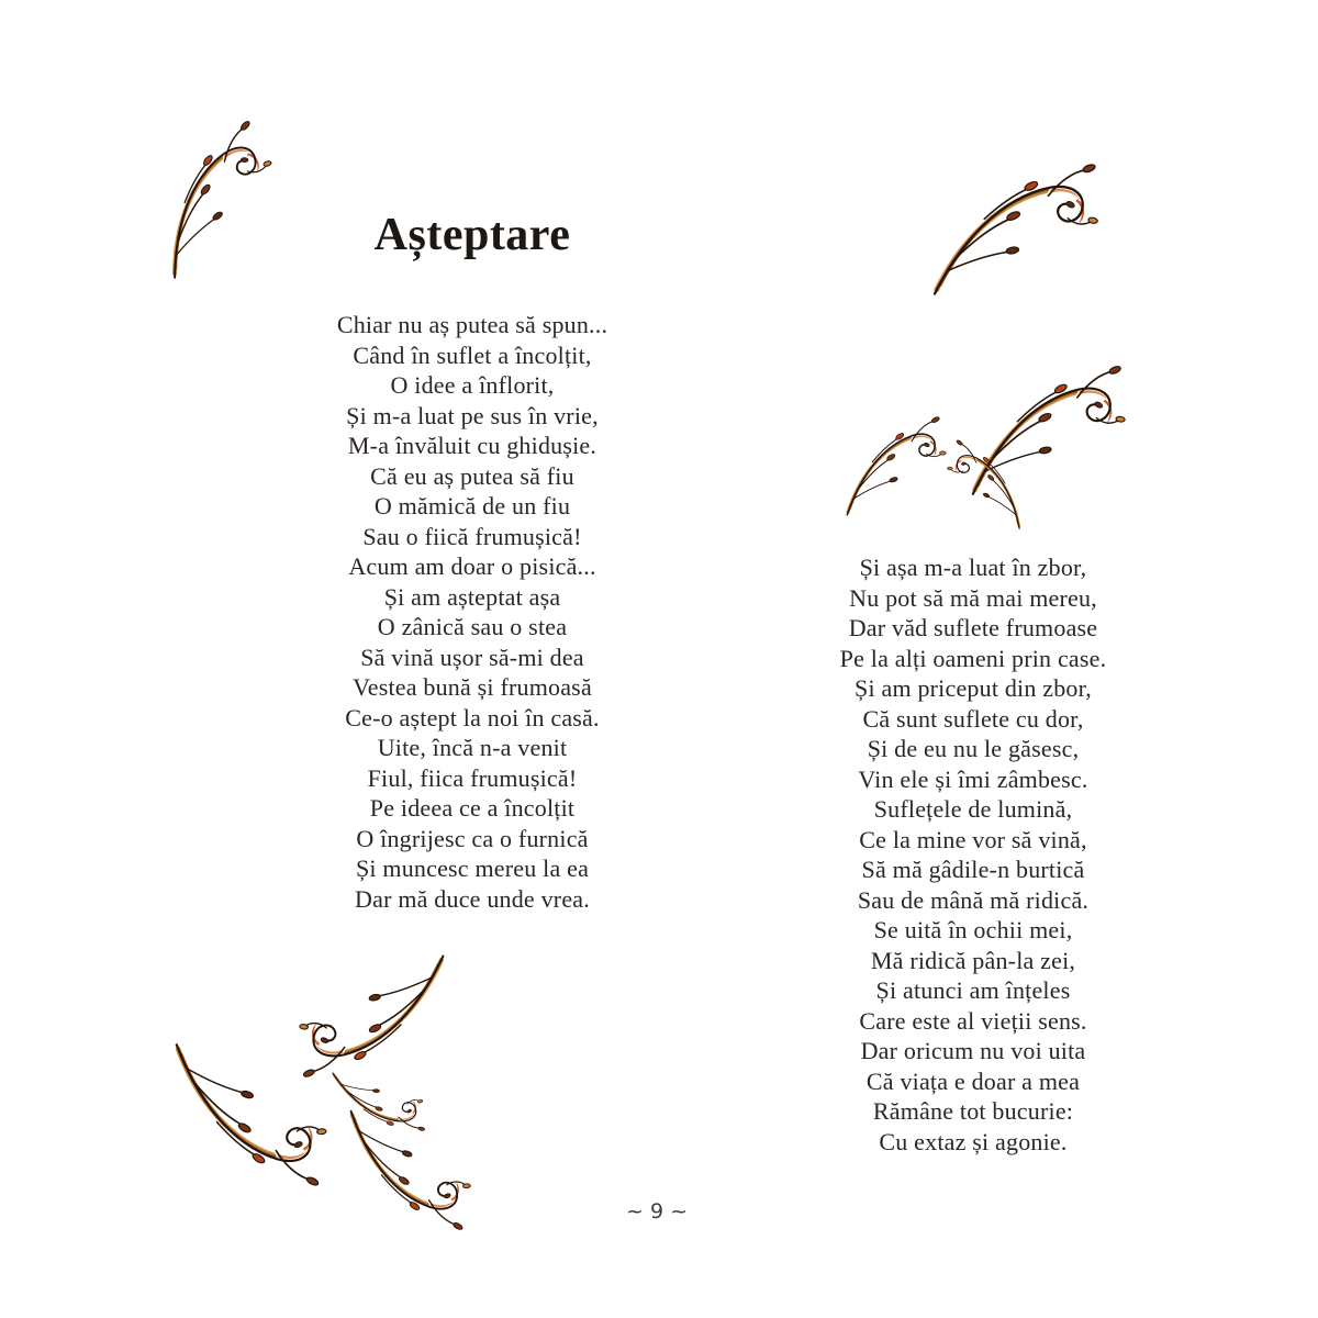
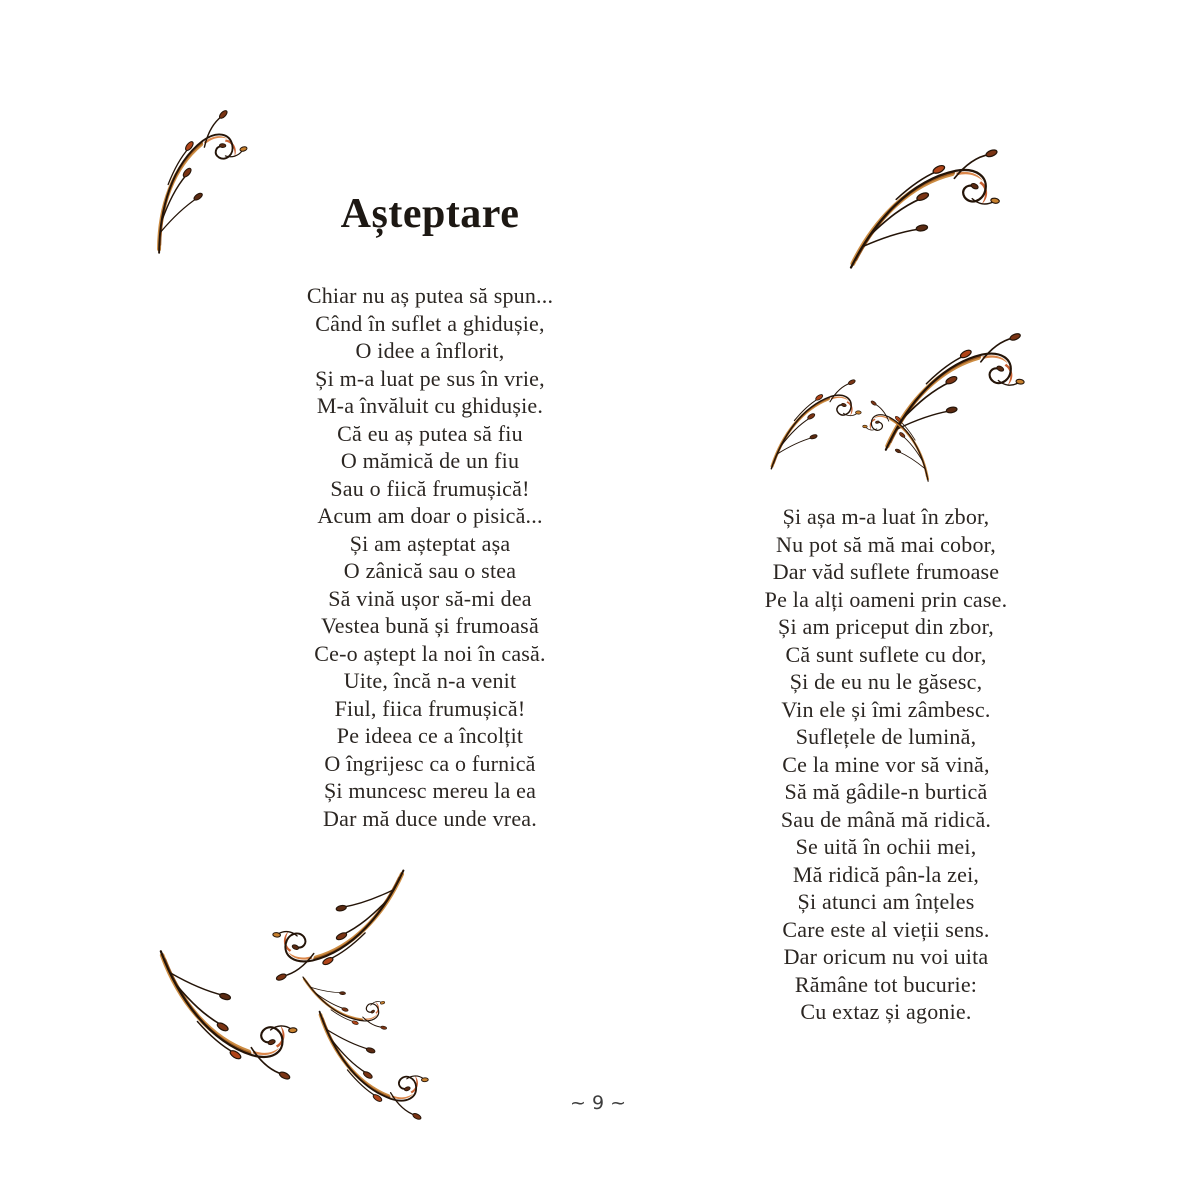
  Așteptare
  Chiar nu aș putea să spun...
- Când în suflet a încolțit,
+ Când în suflet a ghidușie,
  O idee a înflorit,
  Și m-a luat pe sus în vrie,
  M-a învăluit cu ghidușie.
  Că eu aș putea să fiu
  O mămică de un fiu
  Sau o fiică frumușică!
  Acum am doar o pisică...
  Și am așteptat așa
  O zânică sau o stea
  Să vină ușor să-mi dea
  Vestea bună și frumoasă
  Ce-o aștept la noi în casă.
  Uite, încă n-a venit
  Fiul, fiica frumușică!
  Pe ideea ce a încolțit
  O îngrijesc ca o furnică
  Și muncesc mereu la ea
  Dar mă duce unde vrea.
  Și așa m-a luat în zbor,
- Nu pot să mă mai mereu,
+ Nu pot să mă mai cobor,
  Dar văd suflete frumoase
  Pe la alți oameni prin case.
  Și am priceput din zbor,
  Că sunt suflete cu dor,
  Și de eu nu le găsesc,
  Vin ele și îmi zâmbesc.
  Suflețele de lumină,
  Ce la mine vor să vină,
  Să mă gâdile-n burtică
  Sau de mână mă ridică.
  Se uită în ochii mei,
  Mă ridică pân-la zei,
  Și atunci am înțeles
  Care este al vieții sens.
  Dar oricum nu voi uita
- Că viața e doar a mea
  Rămâne tot bucurie:
  Cu extaz și agonie.
  ~ 9 ~
